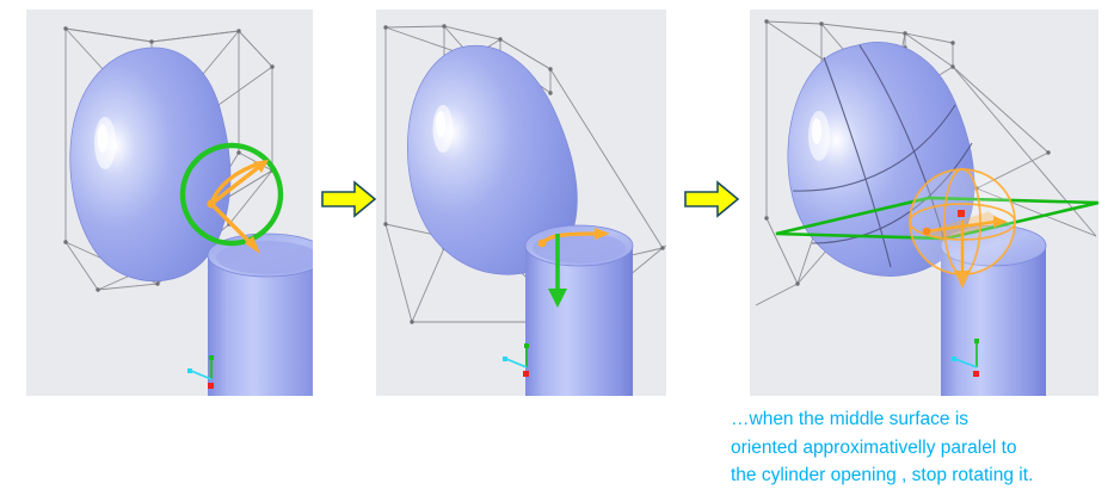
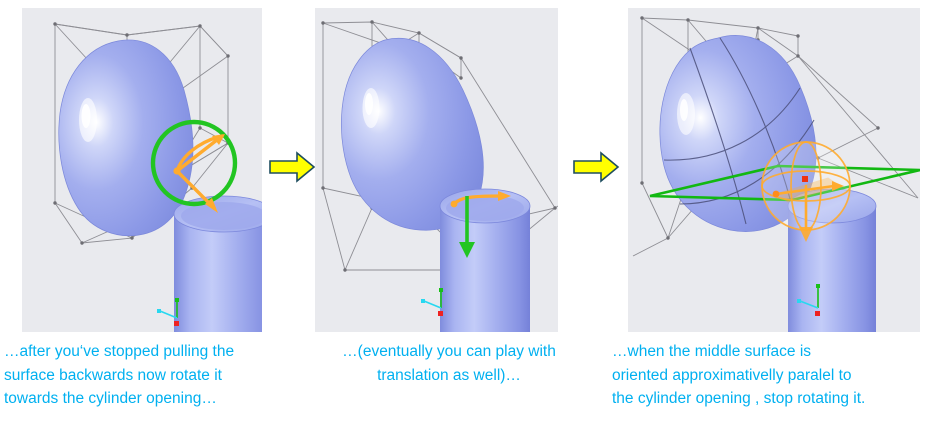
+ …after you‘ve stopped pulling the
+ surface backwards now rotate it
+ towards the cylinder opening…
+ …(eventually you can play with
+ translation as well)…
  …when the middle surface is
  oriented approximativelly paralel to
  the cylinder opening , stop rotating it.
